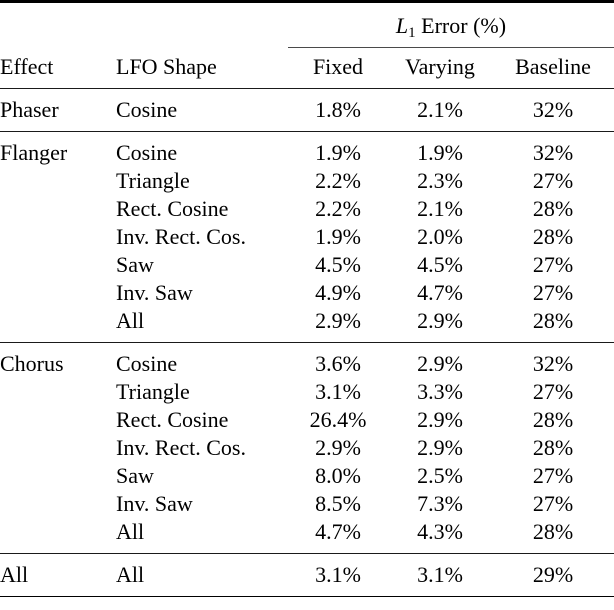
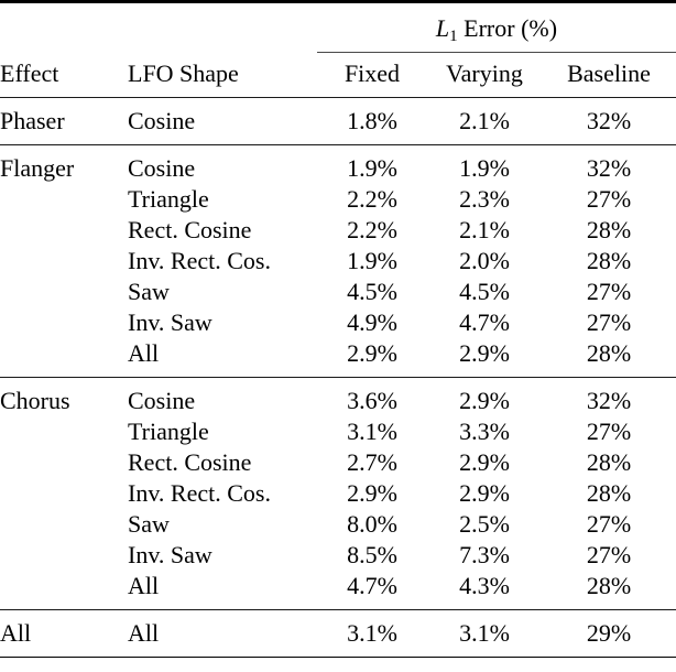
  	L1 Error (%)
  Effect	LFO Shape	Fixed	Varying	Baseline
  Phaser	Cosine	1.8%	2.1%	32%
  Flanger	Cosine	1.9%	1.9%	32%
  	Triangle	2.2%	2.3%	27%
  	Rect. Cosine	2.2%	2.1%	28%
  	Inv. Rect. Cos.	1.9%	2.0%	28%
  	Saw	4.5%	4.5%	27%
  	Inv. Saw	4.9%	4.7%	27%
  	All	2.9%	2.9%	28%
  Chorus	Cosine	3.6%	2.9%	32%
  	Triangle	3.1%	3.3%	27%
- 	Rect. Cosine	26.4%	2.9%	28%
+ 	Rect. Cosine	2.7%	2.9%	28%
  	Inv. Rect. Cos.	2.9%	2.9%	28%
  	Saw	8.0%	2.5%	27%
  	Inv. Saw	8.5%	7.3%	27%
  	All	4.7%	4.3%	28%
  All	All	3.1%	3.1%	29%
